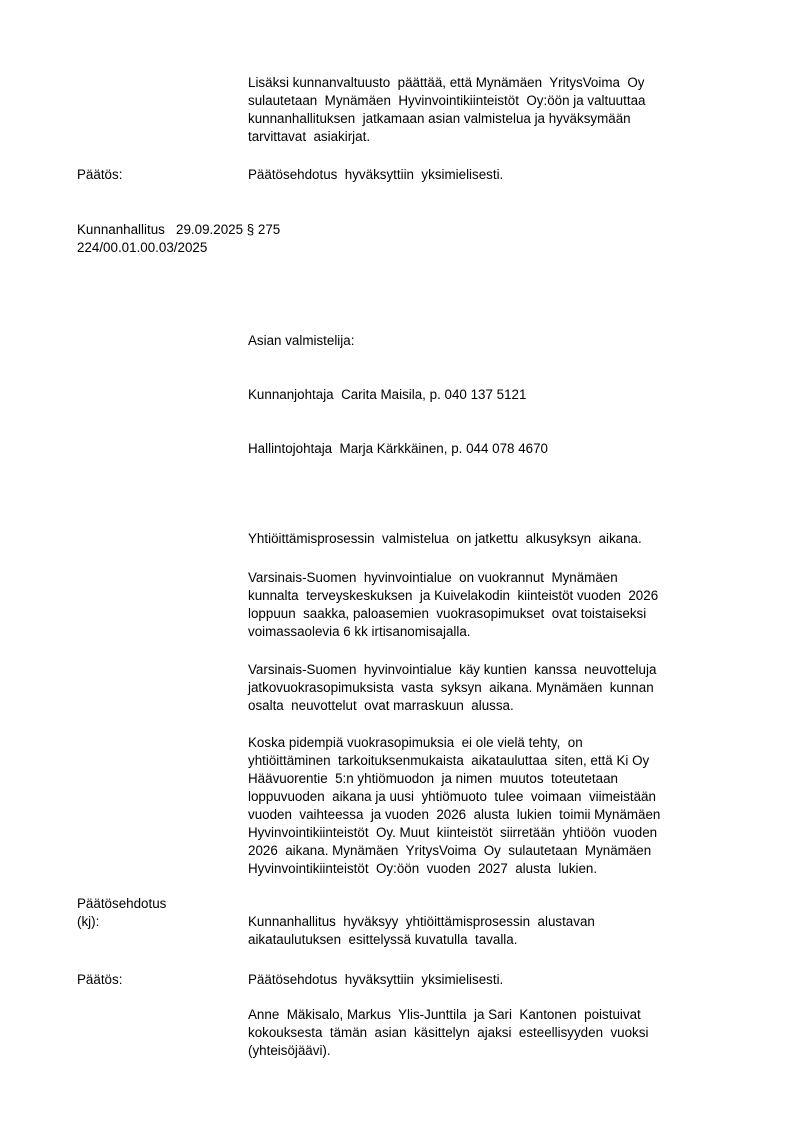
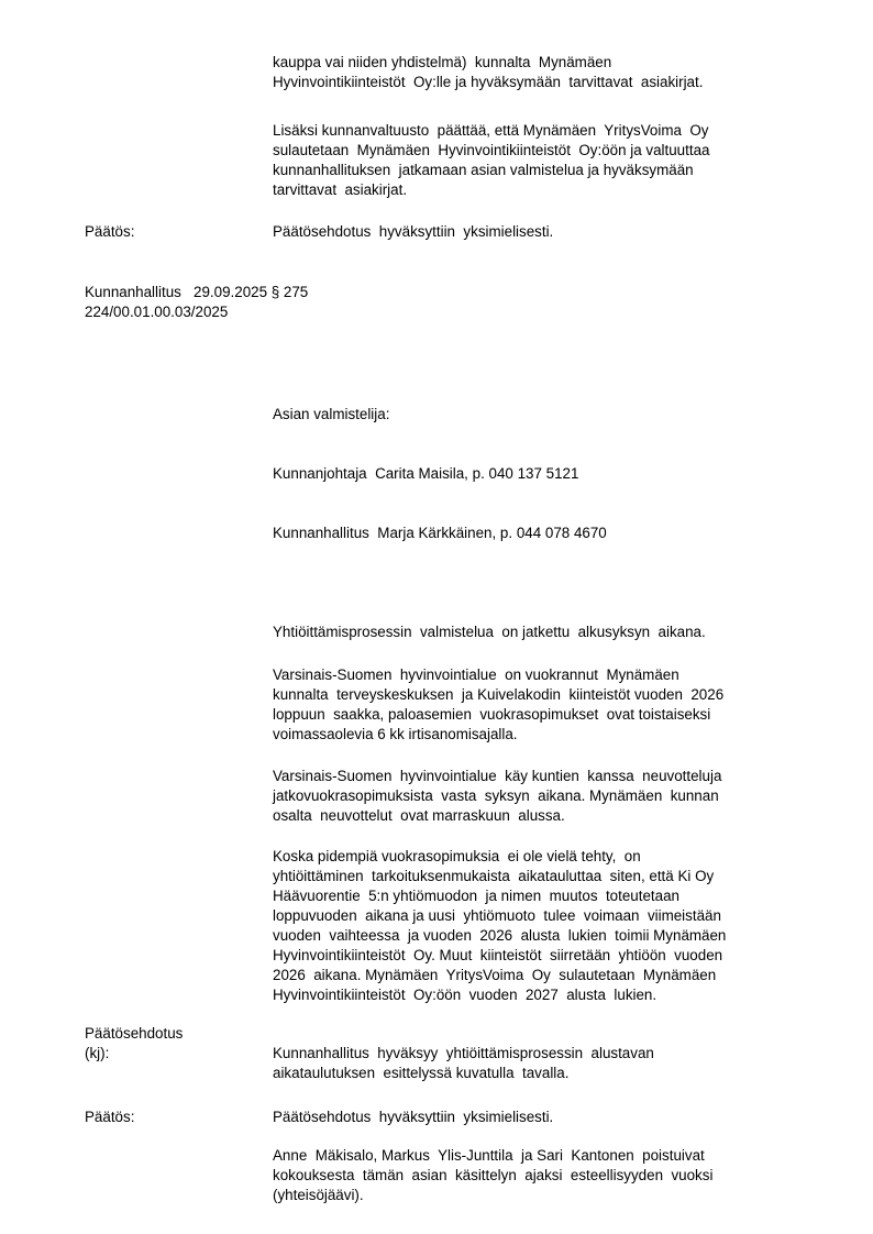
+ kauppa vai niiden yhdistelmä) kunnalta Mynämäen
+ Hyvinvointikiinteistöt Oy:lle ja hyväksymään tarvittavat asiakirjat.
  Lisäksi kunnanvaltuusto päättää, että Mynämäen YritysVoima Oy
  sulautetaan Mynämäen Hyvinvointikiinteistöt Oy:öön ja valtuuttaa
  kunnanhallituksen jatkamaan asian valmistelua ja hyväksymään
  tarvittavat asiakirjat.
  Päätös:
  Päätösehdotus hyväksyttiin yksimielisesti.
  Kunnanhallitus 29.09.2025 § 275
  224/00.01.00.03/2025
  Asian valmistelija:
  Kunnanjohtaja Carita Maisila, p. 040 137 5121
- Hallintojohtaja Marja Kärkkäinen, p. 044 078 4670
+ Kunnanhallitus Marja Kärkkäinen, p. 044 078 4670
  Yhtiöittämisprosessin valmistelua on jatkettu alkusyksyn aikana.
  Varsinais-Suomen hyvinvointialue on vuokrannut Mynämäen
  kunnalta terveyskeskuksen ja Kuivelakodin kiinteistöt vuoden 2026
  loppuun saakka, paloasemien vuokrasopimukset ovat toistaiseksi
  voimassaolevia 6 kk irtisanomisajalla.
  Varsinais-Suomen hyvinvointialue käy kuntien kanssa neuvotteluja
  jatkovuokrasopimuksista vasta syksyn aikana. Mynämäen kunnan
  osalta neuvottelut ovat marraskuun alussa.
  Koska pidempiä vuokrasopimuksia ei ole vielä tehty, on
  yhtiöittäminen tarkoituksenmukaista aikatauluttaa siten, että Ki Oy
  Häävuorentie 5:n yhtiömuodon ja nimen muutos toteutetaan
  loppuvuoden aikana ja uusi yhtiömuoto tulee voimaan viimeistään
  vuoden vaihteessa ja vuoden 2026 alusta lukien toimii Mynämäen
  Hyvinvointikiinteistöt Oy. Muut kiinteistöt siirretään yhtiöön vuoden
  2026 aikana. Mynämäen YritysVoima Oy sulautetaan Mynämäen
  Hyvinvointikiinteistöt Oy:öön vuoden 2027 alusta lukien.
  Päätösehdotus
  (kj):
  Kunnanhallitus hyväksyy yhtiöittämisprosessin alustavan
  aikataulutuksen esittelyssä kuvatulla tavalla.
  Päätös:
  Päätösehdotus hyväksyttiin yksimielisesti.
  Anne Mäkisalo, Markus Ylis-Junttila ja Sari Kantonen poistuivat
  kokouksesta tämän asian käsittelyn ajaksi esteellisyyden vuoksi
  (yhteisöjäävi).
